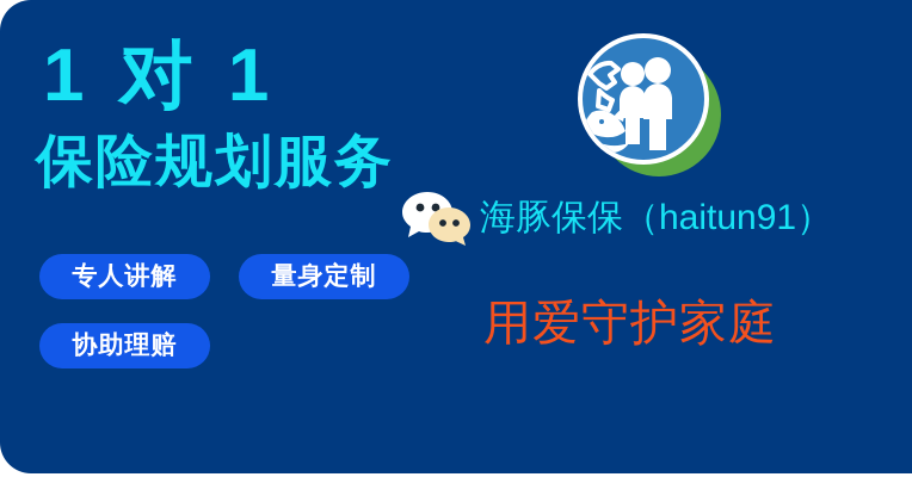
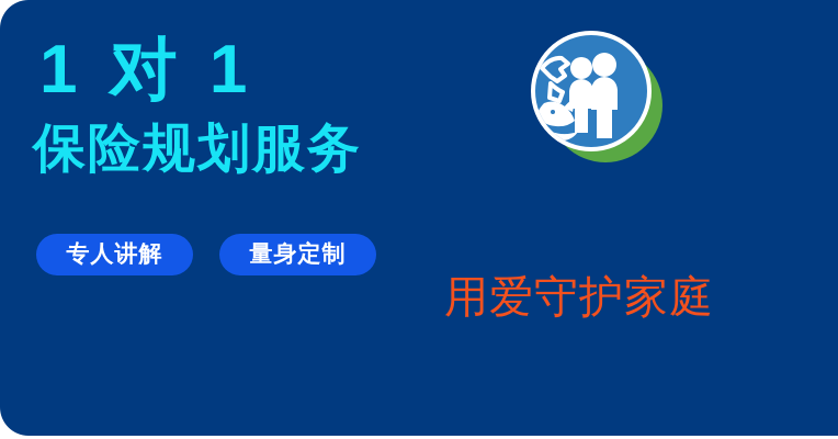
  1 对 1
  保险规划服务
  专人讲解
  量身定制
- 协助理赔
- 海豚保保（haitun91）
  用爱守护家庭
